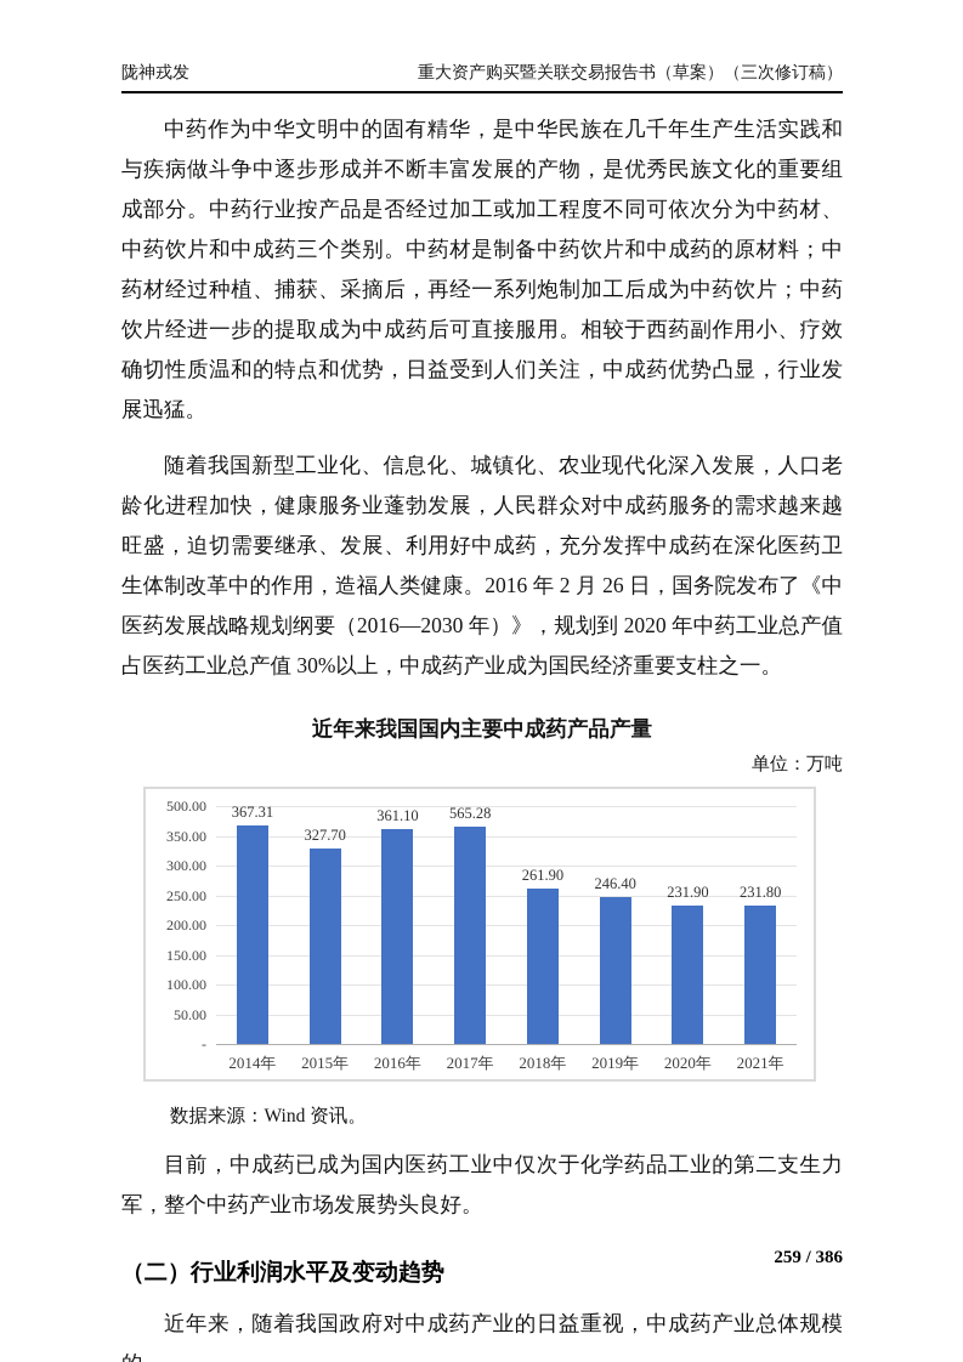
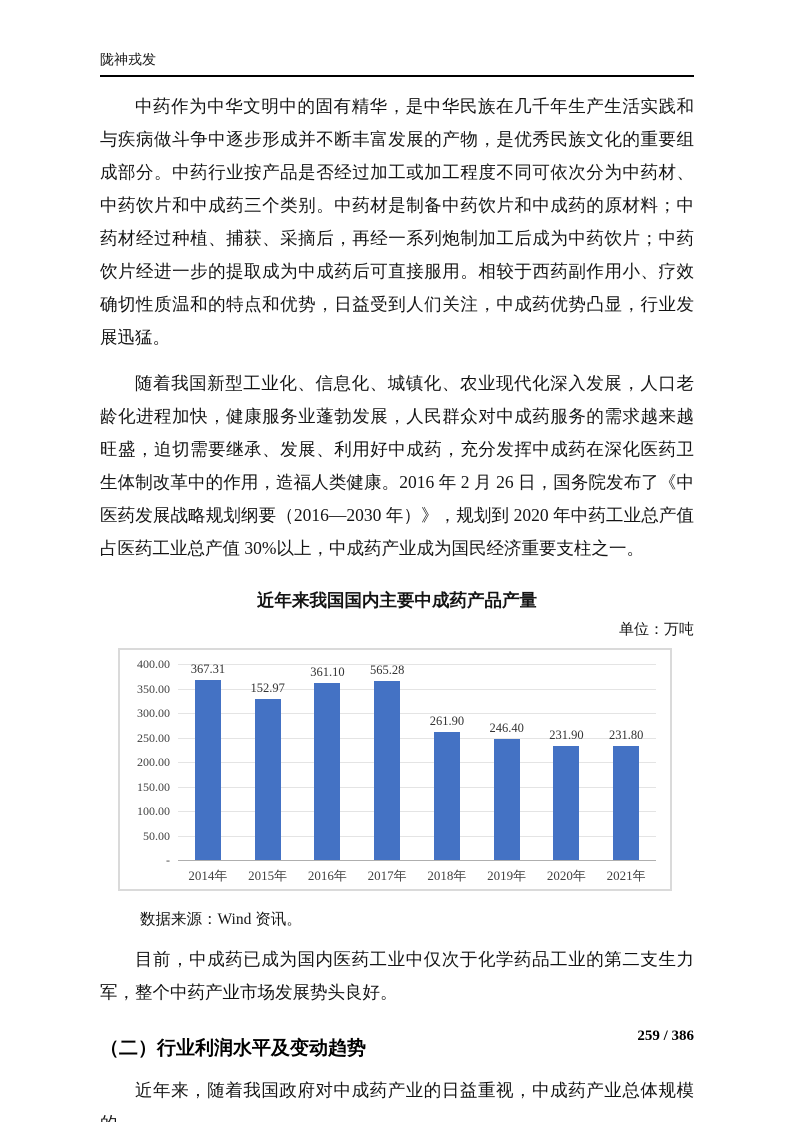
  陇神戎发
- 重大资产购买暨关联交易报告书（草案）（三次修订稿）
  中药作为中华文明中的固有精华，是中华民族在几千年生产生活实践和与疾病做斗争中逐步形成并不断丰富发展的产物，是优秀民族文化的重要组成部分。中药行业按产品是否经过加工或加工程度不同可依次分为中药材、中药饮片和中成药三个类别。中药材是制备中药饮片和中成药的原材料；中药材经过种植、捕获、采摘后，再经一系列炮制加工后成为中药饮片；中药饮片经进一步的提取成为中成药后可直接服用。相较于西药副作用小、疗效确切性质温和的特点和优势，日益受到人们关注，中成药优势凸显，行业发展迅猛。
  随着我国新型工业化、信息化、城镇化、农业现代化深入发展，人口老龄化进程加快，健康服务业蓬勃发展，人民群众对中成药服务的需求越来越旺盛，迫切需要继承、发展、利用好中成药，充分发挥中成药在深化医药卫生体制改革中的作用，造福人类健康。2016 年 2 月 26 日，国务院发布了《中医药发展战略规划纲要（2016—2030 年）》，规划到 2020 年中药工业总产值占医药工业总产值 30%以上，中成药产业成为国民经济重要支柱之一。
  近年来我国国内主要中成药产品产量
  单位：万吨
- 500.00
+ 400.00
  350.00
  300.00
  250.00
  200.00
  150.00
  100.00
  50.00
  -
  367.31
  2014年
- 327.70
+ 152.97
  2015年
  361.10
  2016年
  565.28
  2017年
  261.90
  2018年
  246.40
  2019年
  231.90
  2020年
  231.80
  2021年
  数据来源：Wind 资讯。
  目前，中成药已成为国内医药工业中仅次于化学药品工业的第二支生力军，整个中药产业市场发展势头良好。
  （二）行业利润水平及变动趋势
  近年来，随着我国政府对中成药产业的日益重视，中成药产业总体规模
  259 / 386
